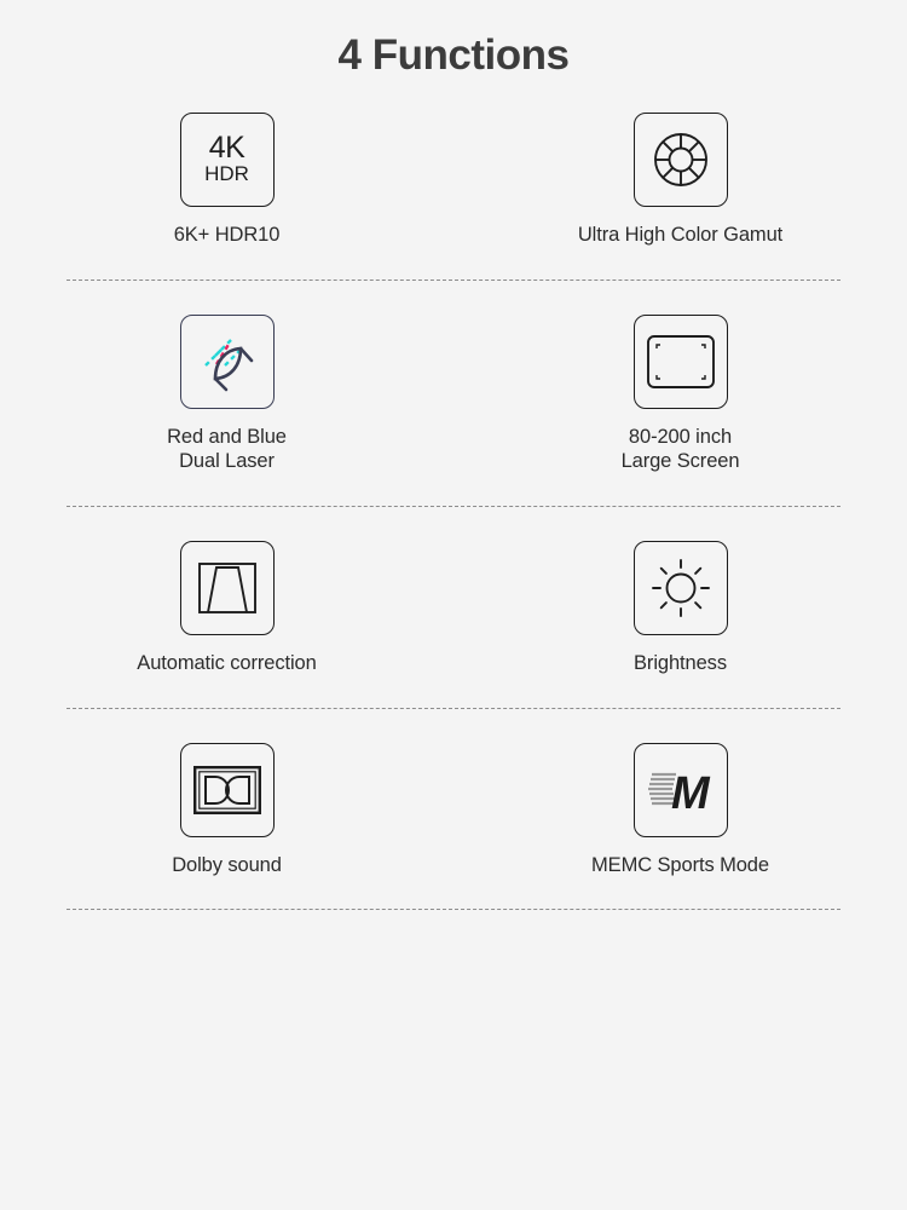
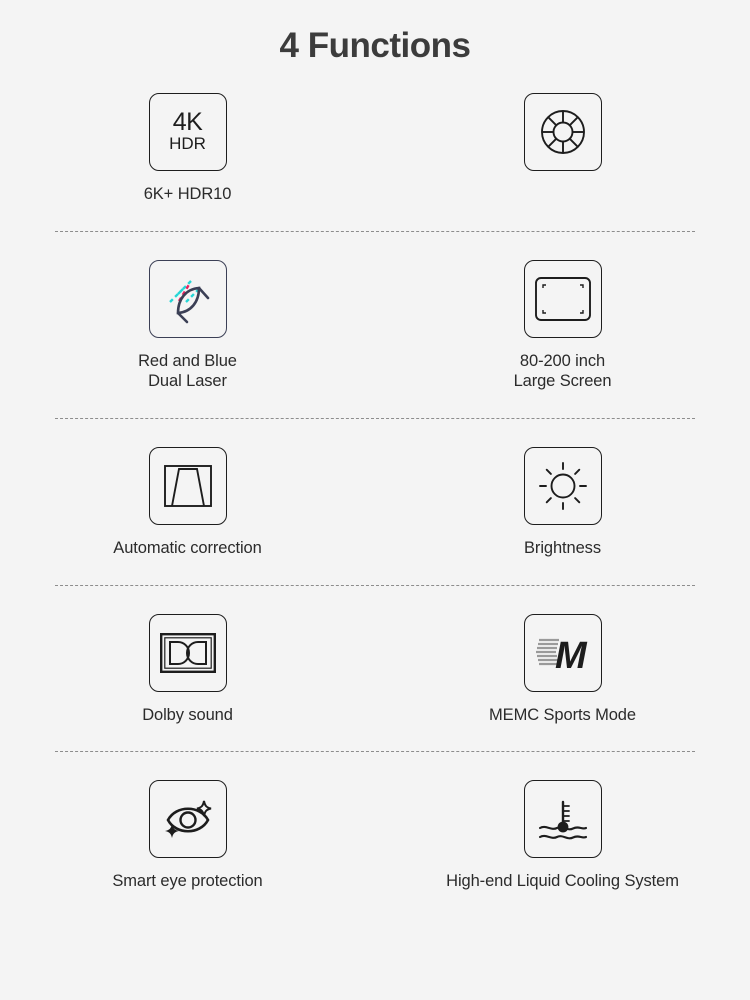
  4 Functions
  4K
  HDR
  6K+ HDR10
- Ultra High Color Gamut
  Red and Blue
  Dual Laser
  80-200 inch
  Large Screen
  Automatic correction
  Brightness
  Dolby sound
  M
  MEMC Sports Mode
+ Smart eye protection
+ High-end Liquid Cooling System
